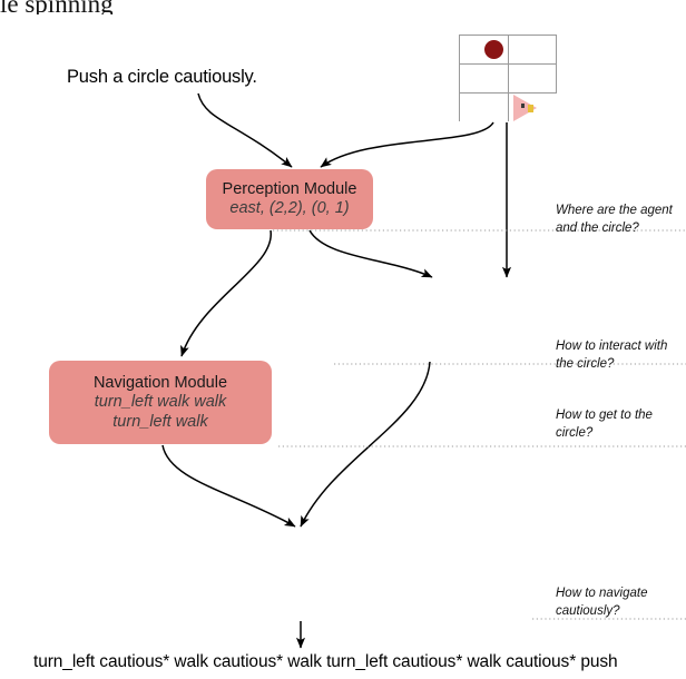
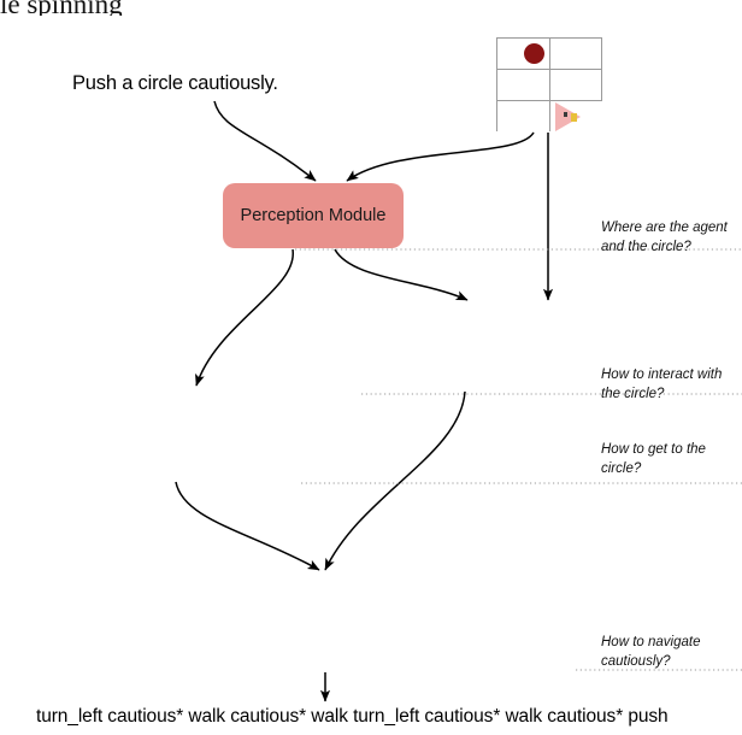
  le spinning
  Push a circle cautiously.
  Perception Module
- east, (2,2), (0, 1)
- Navigation Module
- turn_left walk walk
- turn_left walk
  Where are the agent
  and the circle?
  How to interact with
  the circle?
  How to get to the
  circle?
  How to navigate
  cautiously?
  turn_left cautious* walk cautious* walk turn_left cautious* walk cautious* push
